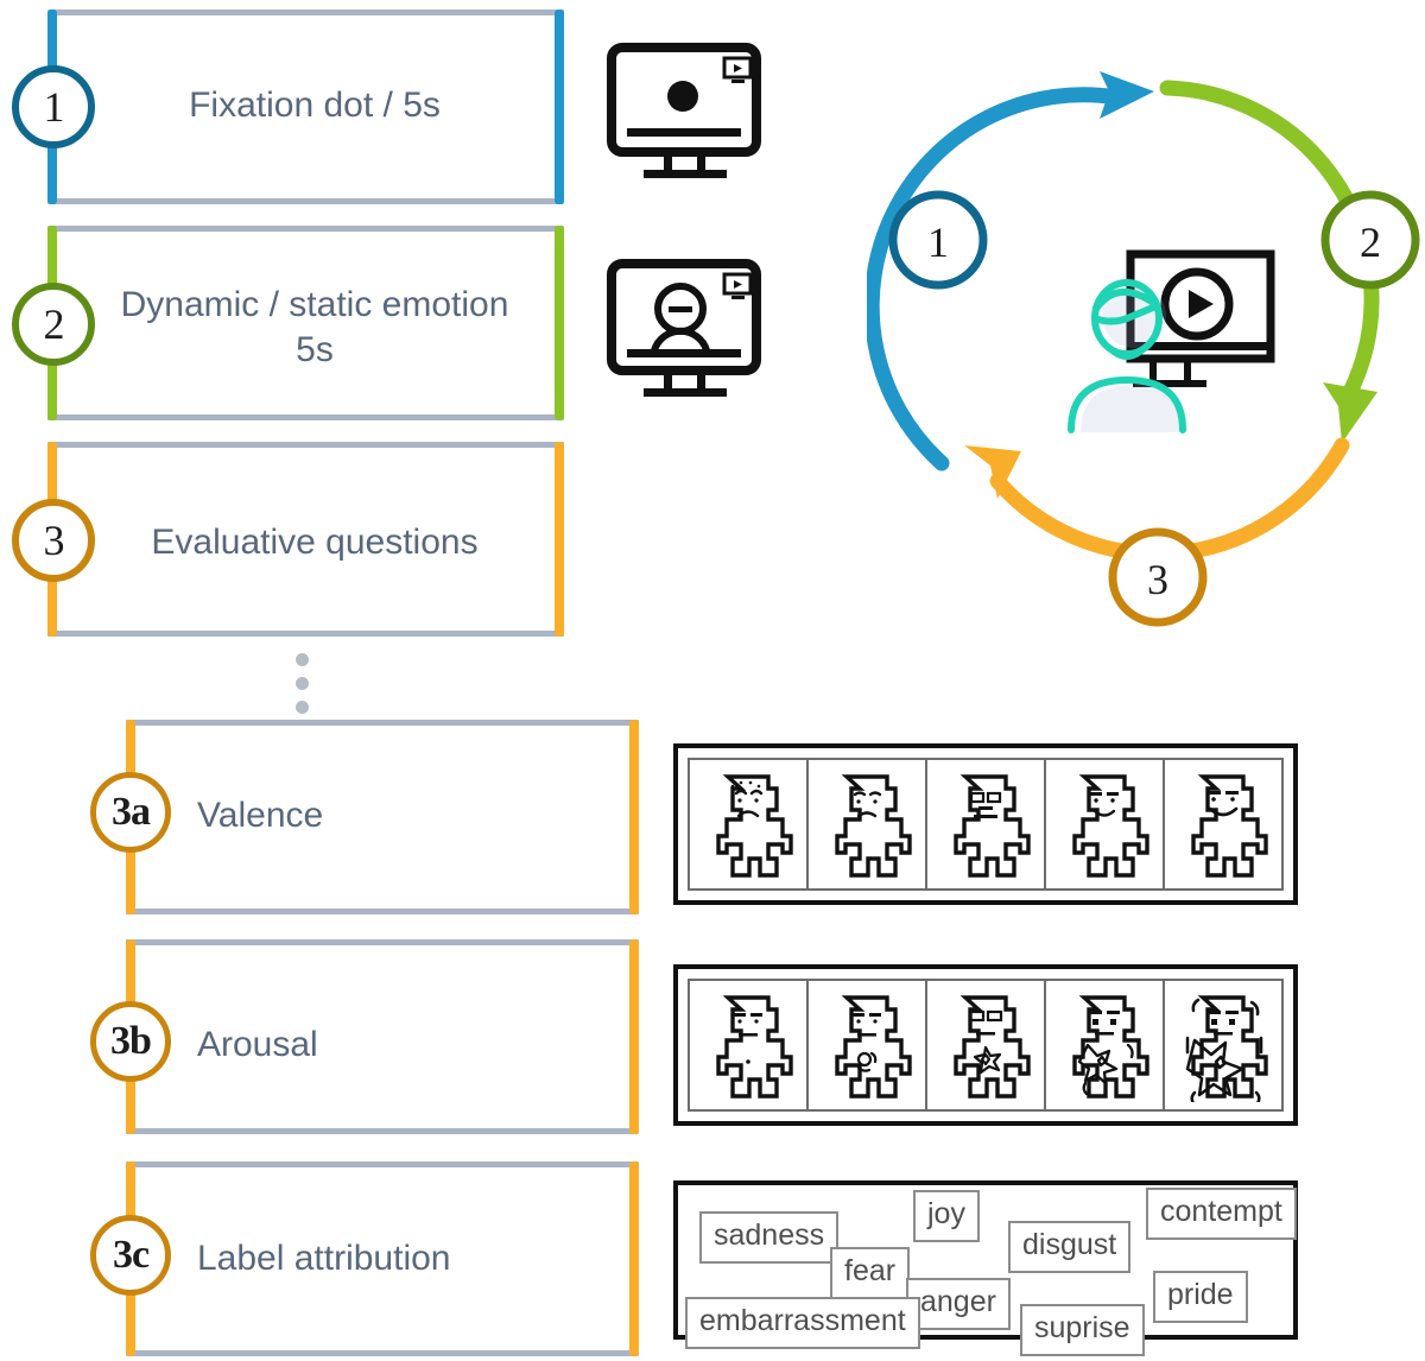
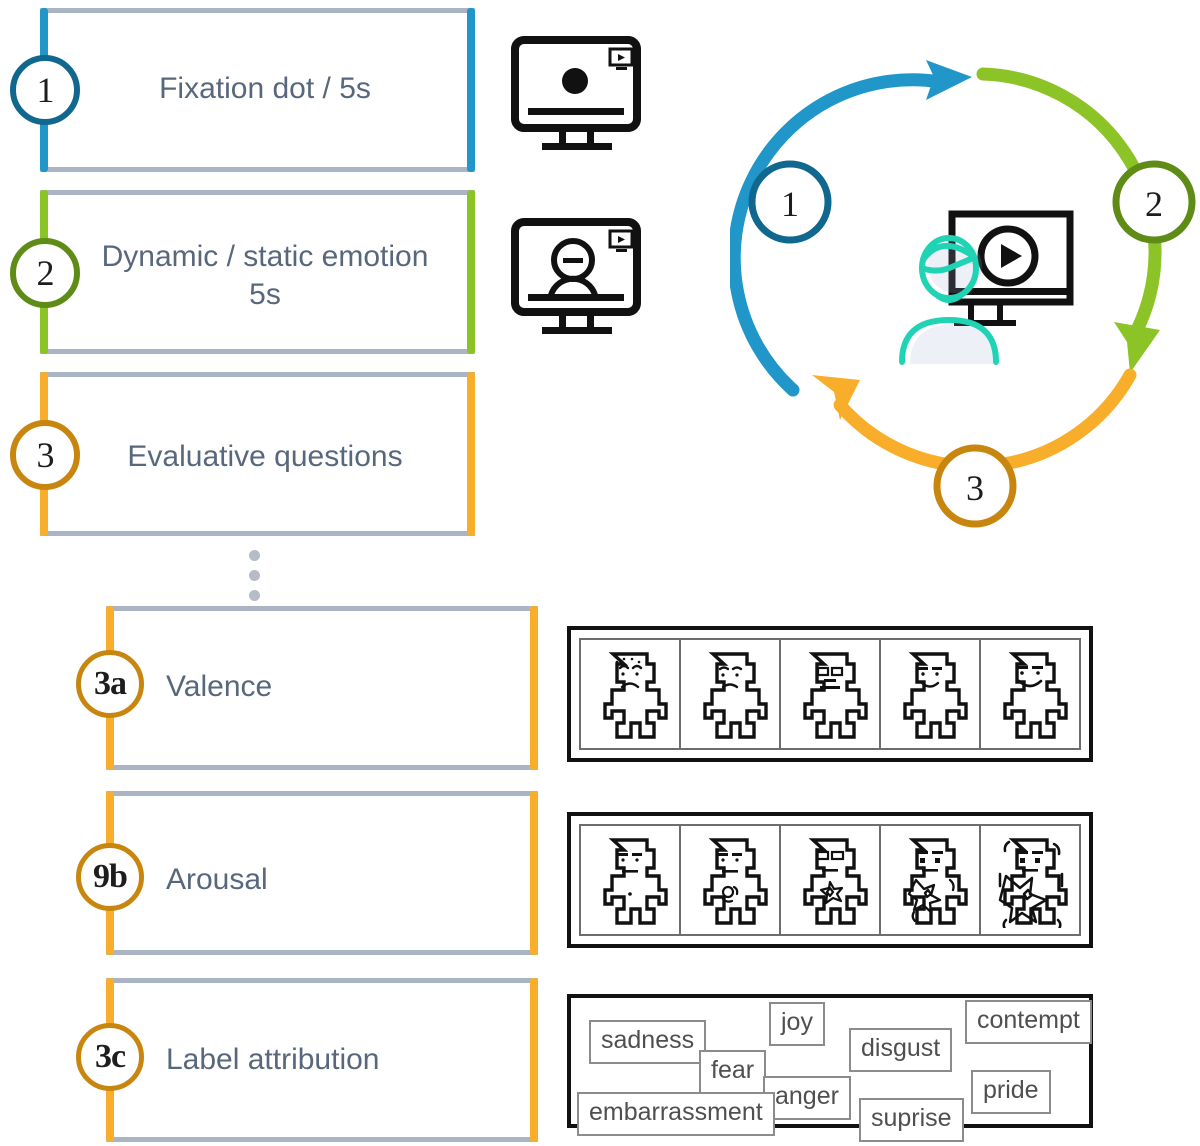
  Fixation dot / 5s
  1
  Dynamic / static emotion
  5s
  2
  Evaluative questions
  3
  Valence
  3a
  Arousal
- 3b
+ 9b
  Label attribution
  3c
  sadness
  joy
  disgust
  contempt
  fear
  anger
  pride
  embarrassment
  suprise
  1
  2
  3
